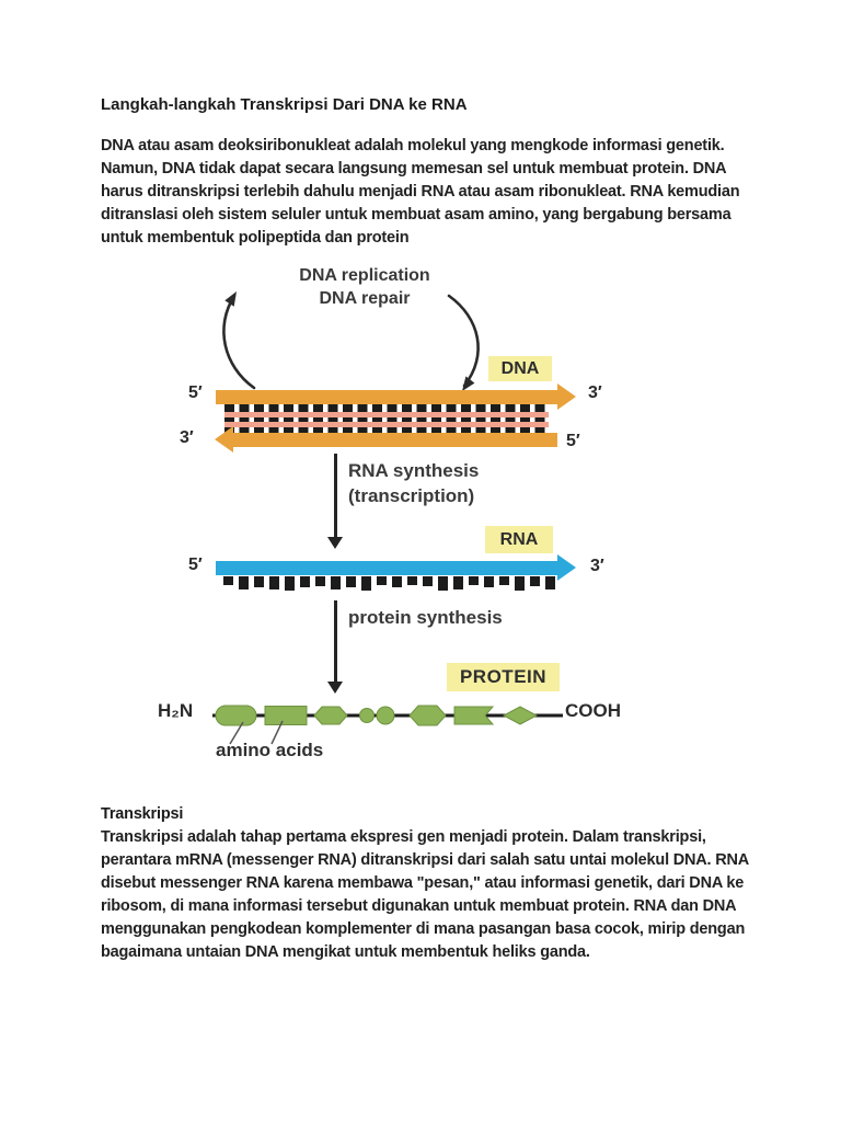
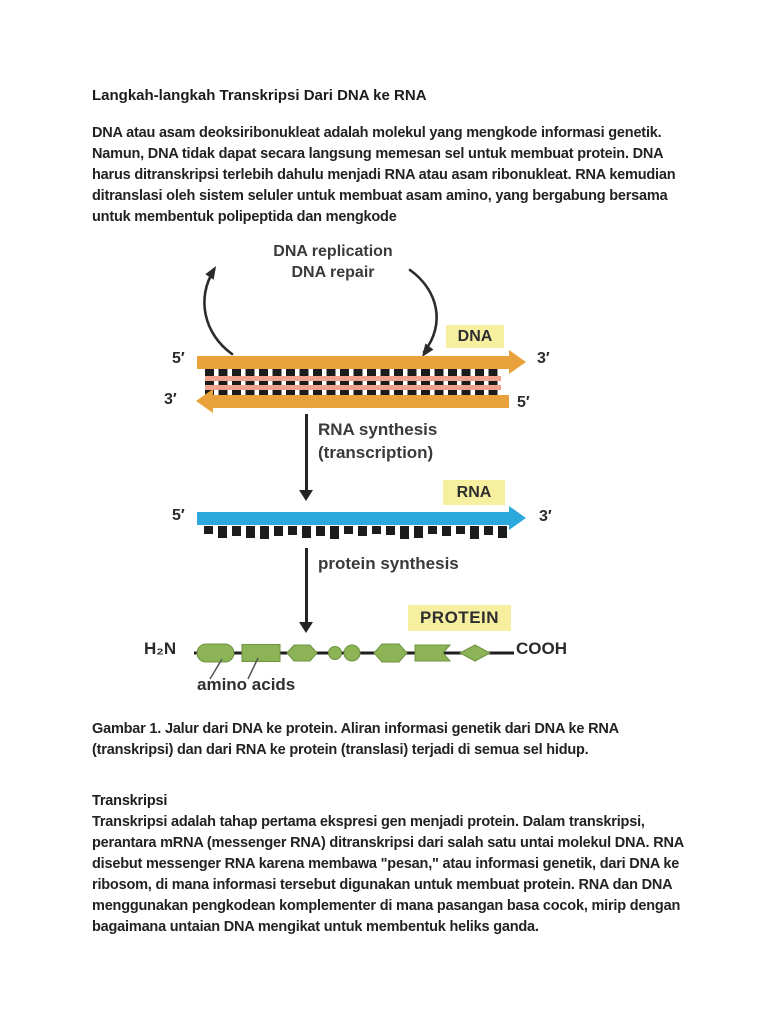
  Langkah-langkah Transkripsi Dari DNA ke RNA
- DNA atau asam deoksiribonukleat adalah molekul yang mengkode informasi genetik. Namun, DNA tidak dapat secara langsung memesan sel untuk membuat protein. DNA harus ditranskripsi terlebih dahulu menjadi RNA atau asam ribonukleat. RNA kemudian ditranslasi oleh sistem seluler untuk membuat asam amino, yang bergabung bersama untuk membentuk polipeptida dan protein
+ DNA atau asam deoksiribonukleat adalah molekul yang mengkode informasi genetik. Namun, DNA tidak dapat secara langsung memesan sel untuk membuat protein. DNA harus ditranskripsi terlebih dahulu menjadi RNA atau asam ribonukleat. RNA kemudian ditranslasi oleh sistem seluler untuk membuat asam amino, yang bergabung bersama untuk membentuk polipeptida dan mengkode
  DNA replication
  DNA repair
  DNA
  5′
  3′
  3′
  5′
  RNA synthesis
  (transcription)
  RNA
  5′
  3′
  protein synthesis
  PROTEIN
  H₂N
  COOH
  amino acids
+ Gambar 1. Jalur dari DNA ke protein. Aliran informasi genetik dari DNA ke RNA (transkripsi) dan dari RNA ke protein (translasi) terjadi di semua sel hidup.
  Transkripsi
  Transkripsi adalah tahap pertama ekspresi gen menjadi protein. Dalam transkripsi, perantara mRNA (messenger RNA) ditranskripsi dari salah satu untai molekul DNA. RNA disebut messenger RNA karena membawa "pesan," atau informasi genetik, dari DNA ke ribosom, di mana informasi tersebut digunakan untuk membuat protein. RNA dan DNA menggunakan pengkodean komplementer di mana pasangan basa cocok, mirip dengan bagaimana untaian DNA mengikat untuk membentuk heliks ganda.
